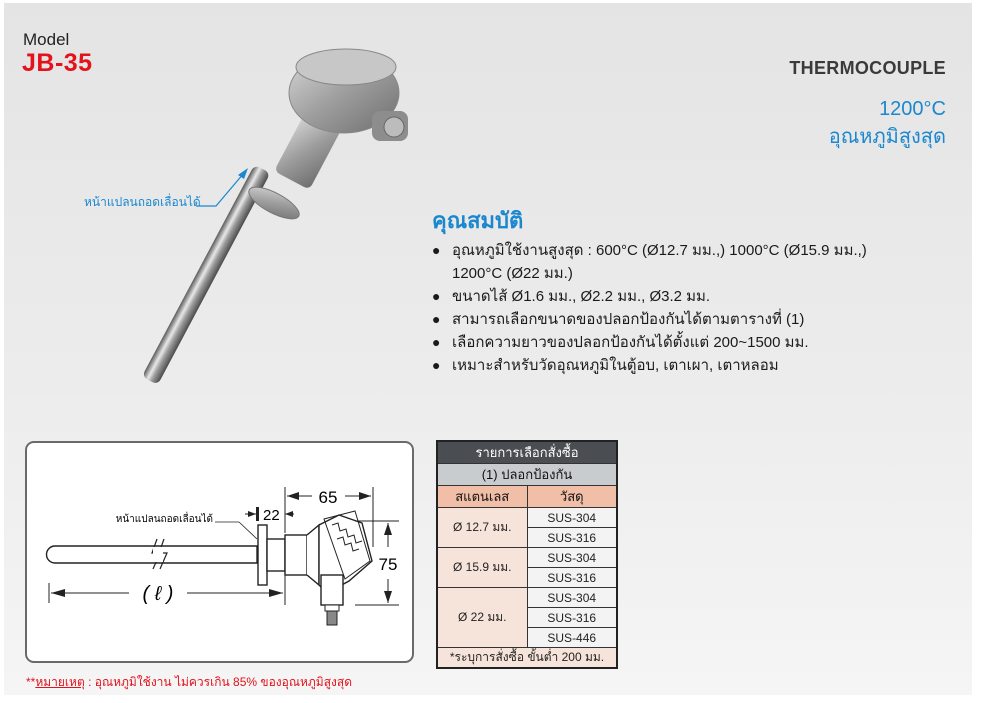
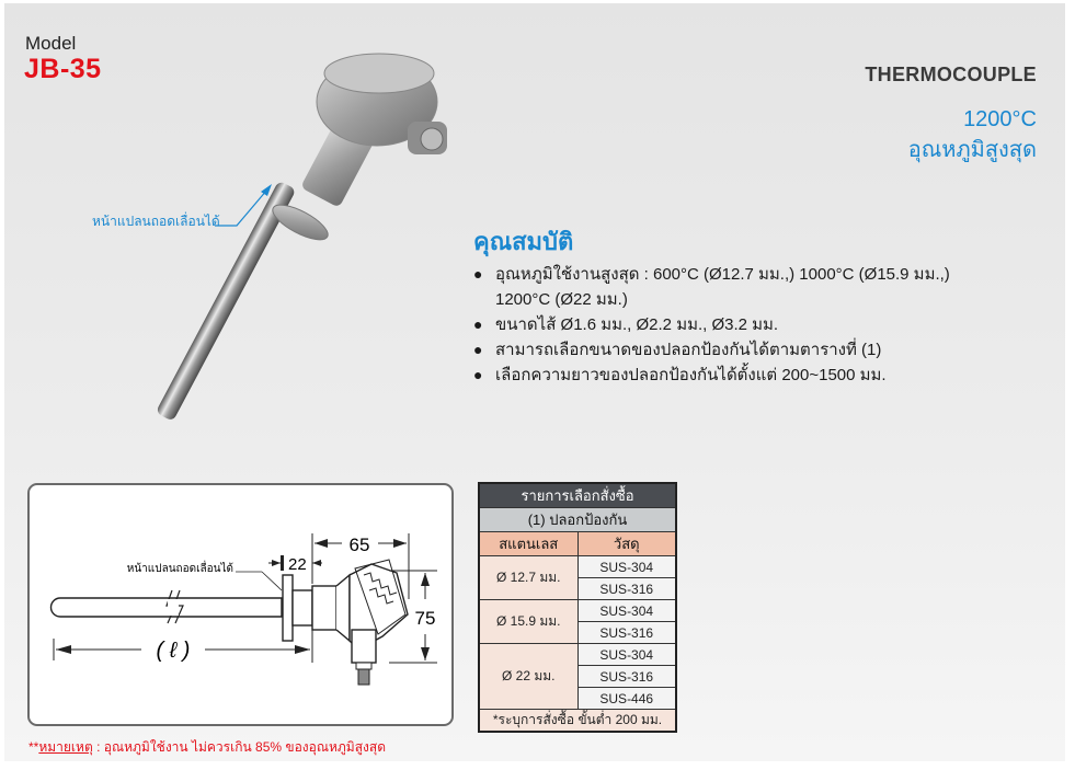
  Model
  JB-35
  THERMOCOUPLE
  1200°C
  อุณหภูมิสูงสุด
  หน้าแปลนถอดเลื่อนได้
  คุณสมบัติ
  อุณหภูมิใช้งานสูงสุด : 600°C (Ø12.7 มม.,) 1000°C (Ø15.9 มม.,)
  1200°C (Ø22 มม.)
  ขนาดไส้ Ø1.6 มม., Ø2.2 มม., Ø3.2 มม.
  สามารถเลือกขนาดของปลอกป้องกันได้ตามตารางที่ (1)
  เลือกความยาวของปลอกป้องกันได้ตั้งแต่ 200~1500 มม.
- เหมาะสำหรับวัดอุณหภูมิในตู้อบ, เตาเผา, เตาหลอม
  ( ℓ )
  22
  65
  75
  หน้าแปลนถอดเลื่อนได้
  รายการเลือกสั่งซื้อ
  (1) ปลอกป้องกัน
  สแตนเลส	วัสดุ
  Ø 12.7 มม.	SUS-304
  SUS-316
  Ø 15.9 มม.	SUS-304
  SUS-316
  Ø 22 มม.	SUS-304
  SUS-316
  SUS-446
  *ระบุการสั่งซื้อ ขั้นต่ำ 200 มม.
  **หมายเหตุ : อุณหภูมิใช้งาน ไม่ควรเกิน 85% ของอุณหภูมิสูงสุด
